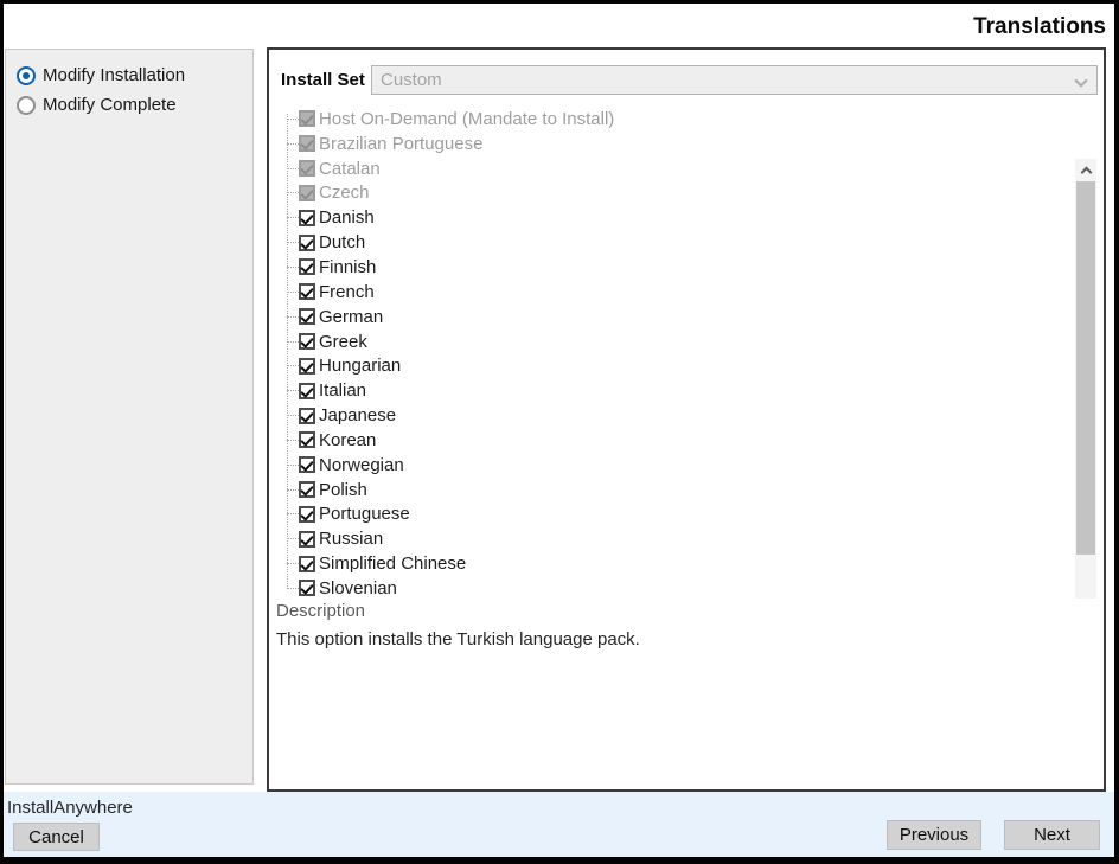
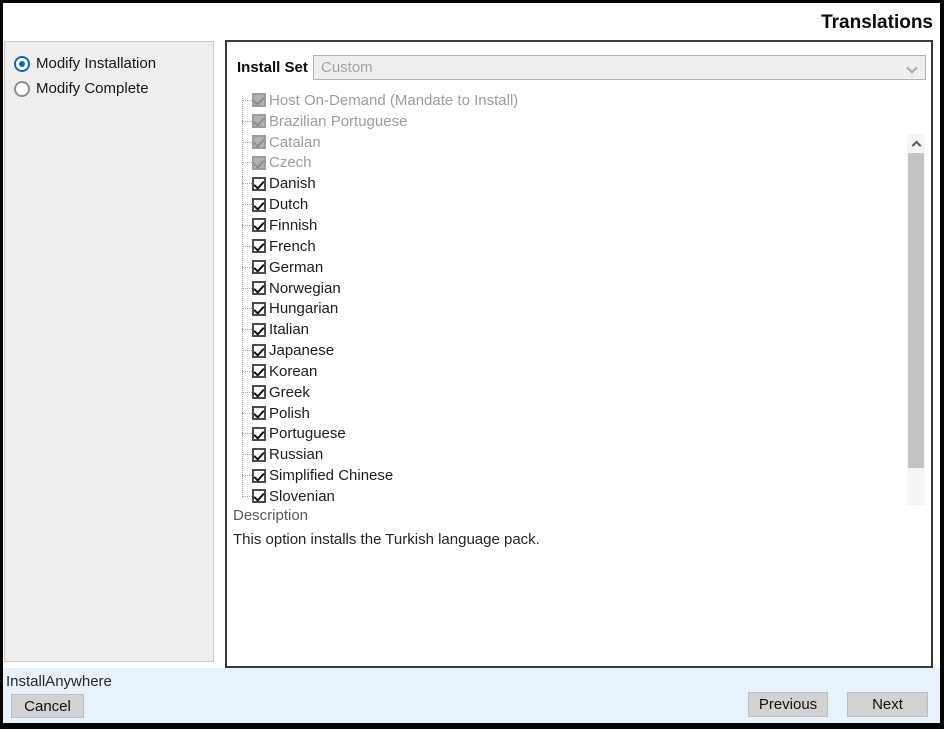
  Translations
  Modify Installation
  Modify Complete
  Install Set
  Custom
  Host On-Demand (Mandate to Install)
  Brazilian Portuguese
  Catalan
  Czech
  Danish
  Dutch
  Finnish
  French
  German
- Greek
+ Norwegian
  Hungarian
  Italian
  Japanese
  Korean
- Norwegian
+ Greek
  Polish
  Portuguese
  Russian
  Simplified Chinese
  Slovenian
  Description
  This option installs the Turkish language pack.
  InstallAnywhere
  Cancel
  Previous
  Next
